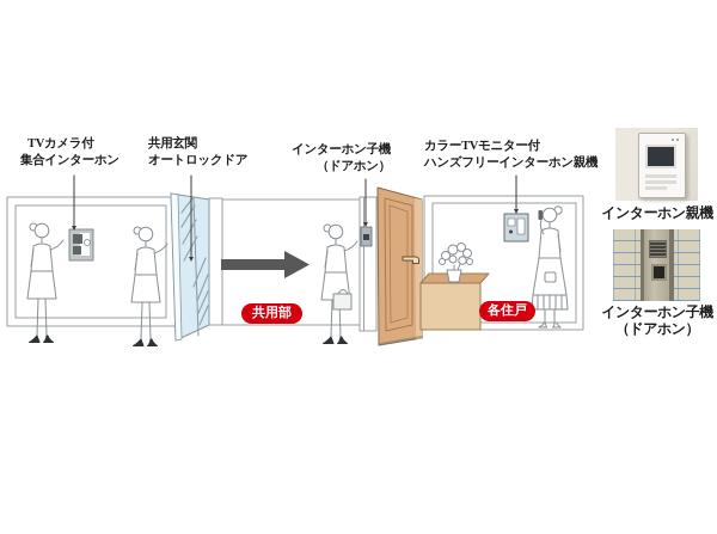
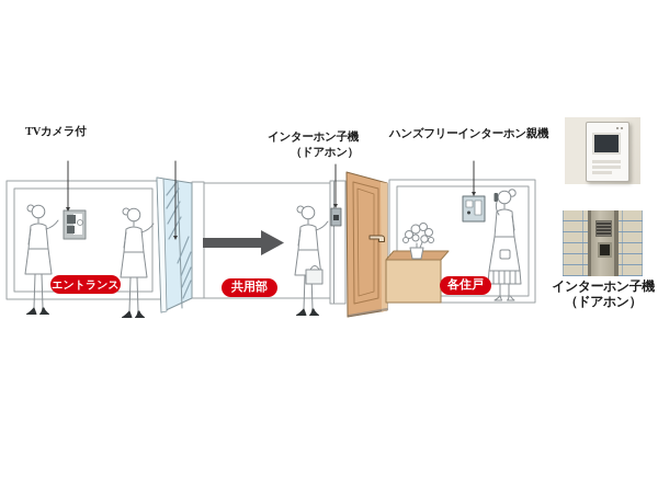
  TVカメラ付
- 集合インターホン
- 共用玄関
- オートロックドア
  インターホン子機
  （ドアホン）
- カラーTVモニター付
  ハンズフリーインターホン親機
+ エントランス
  共用部
  各住戸
- インターホン親機
  インターホン子機
  （ドアホン）
